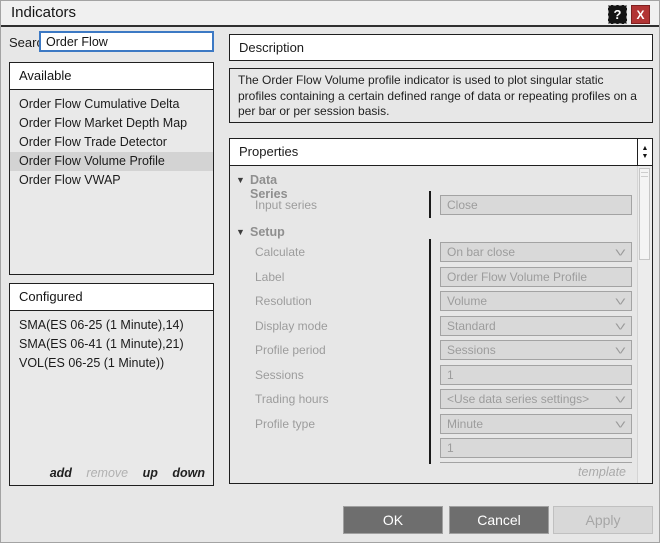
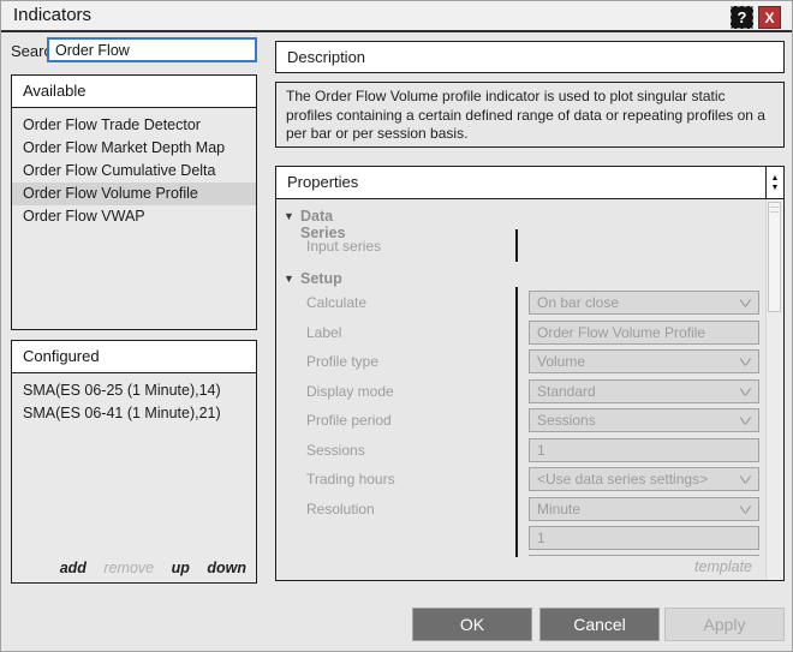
  Indicators
  ?
  X
  Order Flow
  Available
- Order Flow Cumulative Delta
+ Order Flow Trade Detector
  Order Flow Market Depth Map
- Order Flow Trade Detector
+ Order Flow Cumulative Delta
  Order Flow Volume Profile
  Order Flow VWAP
  Configured
  SMA(ES 06-25 (1 Minute),14)
  SMA(ES 06-41 (1 Minute),21)
- VOL(ES 06-25 (1 Minute))
  add remove up down
  Description
  The Order Flow Volume profile indicator is used to plot singular static profiles containing a certain defined range of data or repeating profiles on a per bar or per session basis.
  Properties
  ▼
  Data Series
  Input series
- Close
  ▼
  Setup
  Calculate
  On bar close
  V
  Label
  Order Flow Volume Profile
- Resolution
+ Profile type
  Volume
  V
  Display mode
  Standard
  V
  Profile period
  Sessions
  V
  Sessions
  1
  Trading hours
  <Use data series settings>
  V
- Profile type
+ Resolution
  Minute
  V
  1
  template
  OK
  Cancel
  Apply
